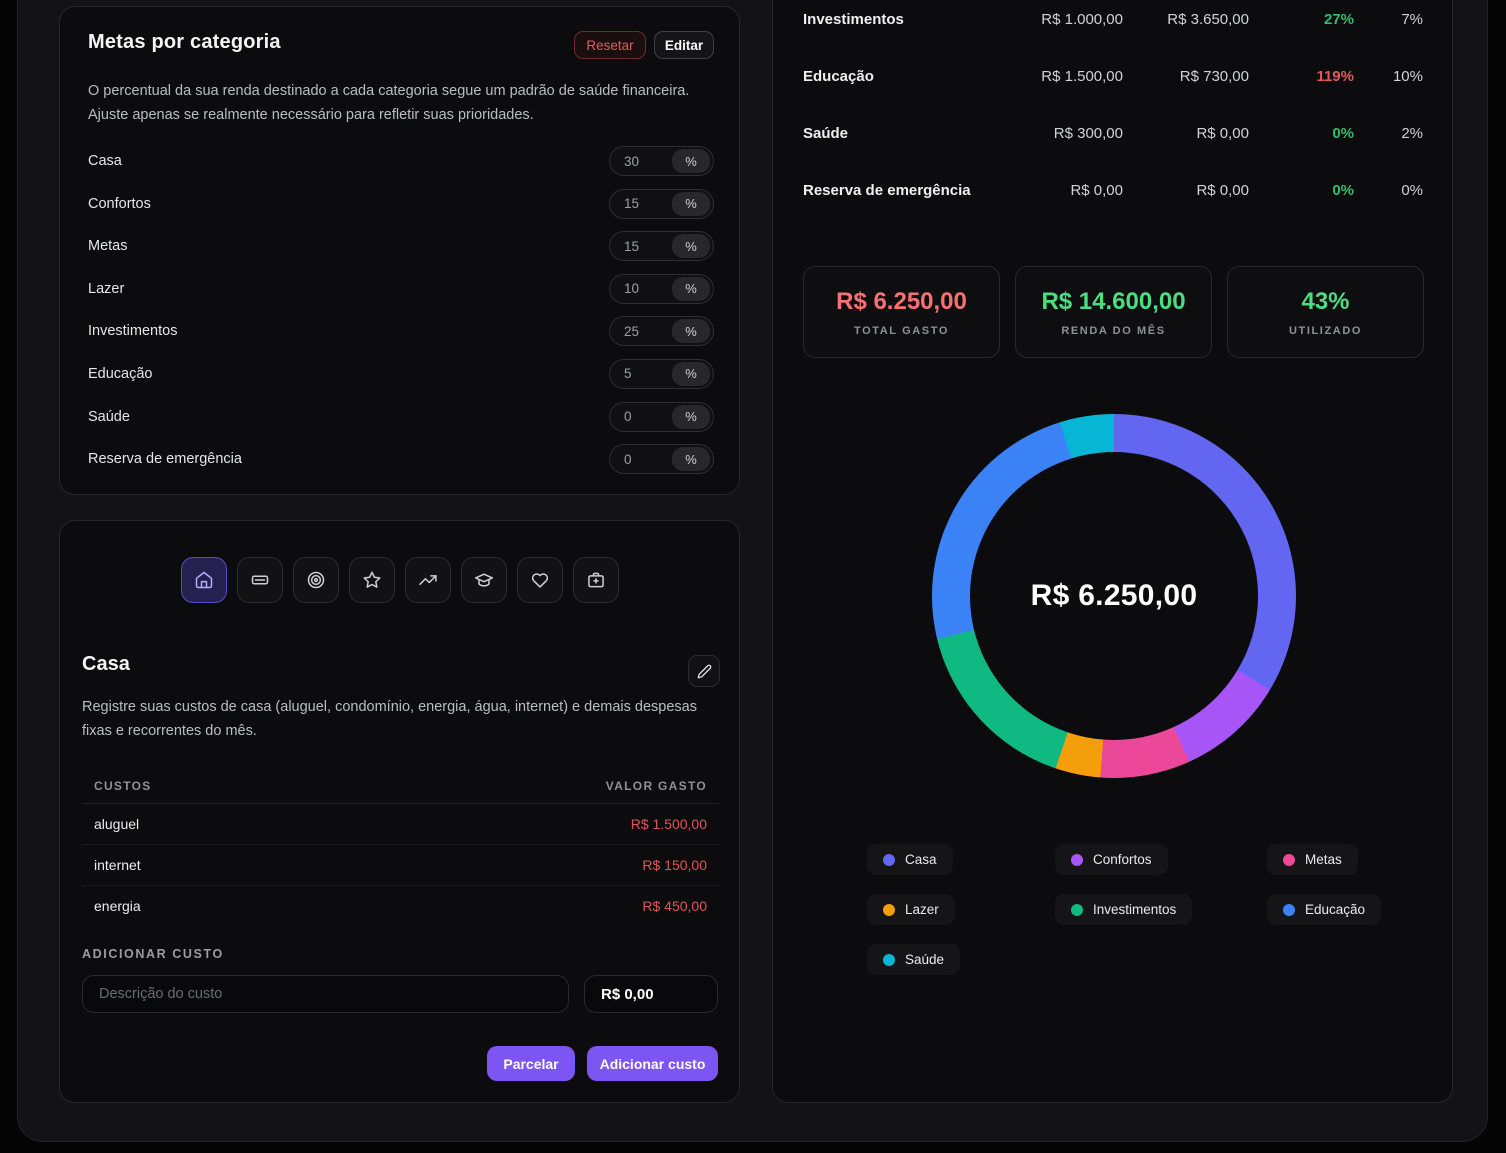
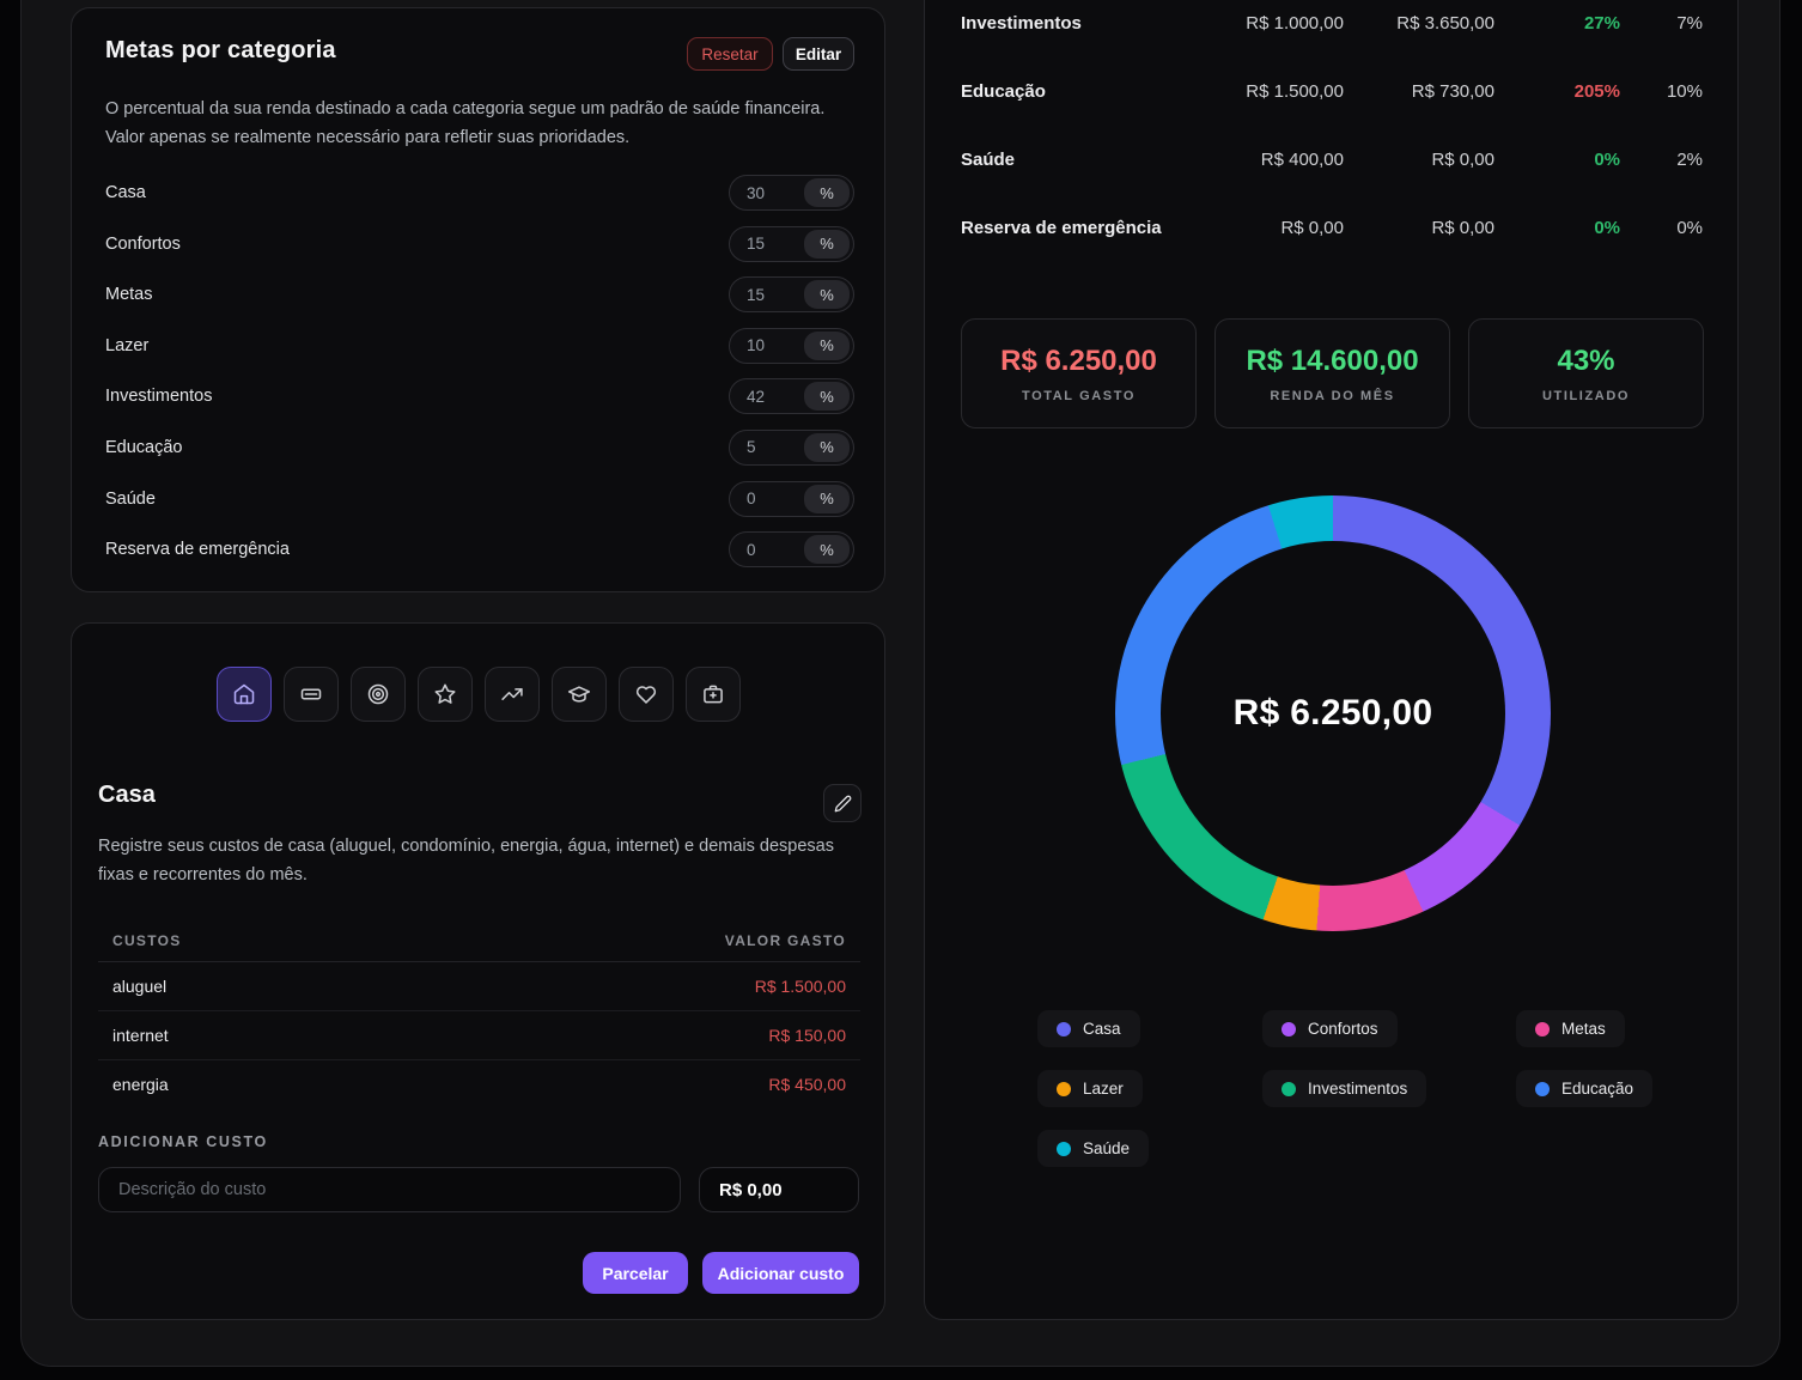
  Metas por categoria
  Resetar
  Editar
- O percentual da sua renda destinado a cada categoria segue um padrão de saúde financeira. Ajuste apenas se realmente necessário para refletir suas prioridades.
+ O percentual da sua renda destinado a cada categoria segue um padrão de saúde financeira. Valor apenas se realmente necessário para refletir suas prioridades.
  Casa
  30
  %
  Confortos
  15
  %
  Metas
  15
  %
  Lazer
  10
  %
  Investimentos
- 25
+ 42
  %
  Educação
  5
  %
  Saúde
  0
  %
  Reserva de emergência
  0
  %
  Casa
- Registre suas custos de casa (aluguel, condomínio, energia, água, internet) e demais despesas fixas e recorrentes do mês.
+ Registre seus custos de casa (aluguel, condomínio, energia, água, internet) e demais despesas fixas e recorrentes do mês.
  CUSTOS
  VALOR GASTO
  aluguel
  R$ 1.500,00
  internet
  R$ 150,00
  energia
  R$ 450,00
  ADICIONAR CUSTO
  Descrição do custo
  R$ 0,00
  Parcelar
  Adicionar custo
  Investimentos
  R$ 1.000,00
  R$ 3.650,00
  27%
  7%
  Educação
  R$ 1.500,00
  R$ 730,00
- 119%
+ 205%
  10%
  Saúde
- R$ 300,00
+ R$ 400,00
  R$ 0,00
  0%
  2%
  Reserva de emergência
  R$ 0,00
  R$ 0,00
  0%
  0%
  R$ 6.250,00
  TOTAL GASTO
  R$ 14.600,00
  RENDA DO MÊS
  43%
  UTILIZADO
  R$ 6.250,00
  Casa
  Confortos
  Metas
  Lazer
  Investimentos
  Educação
  Saúde
